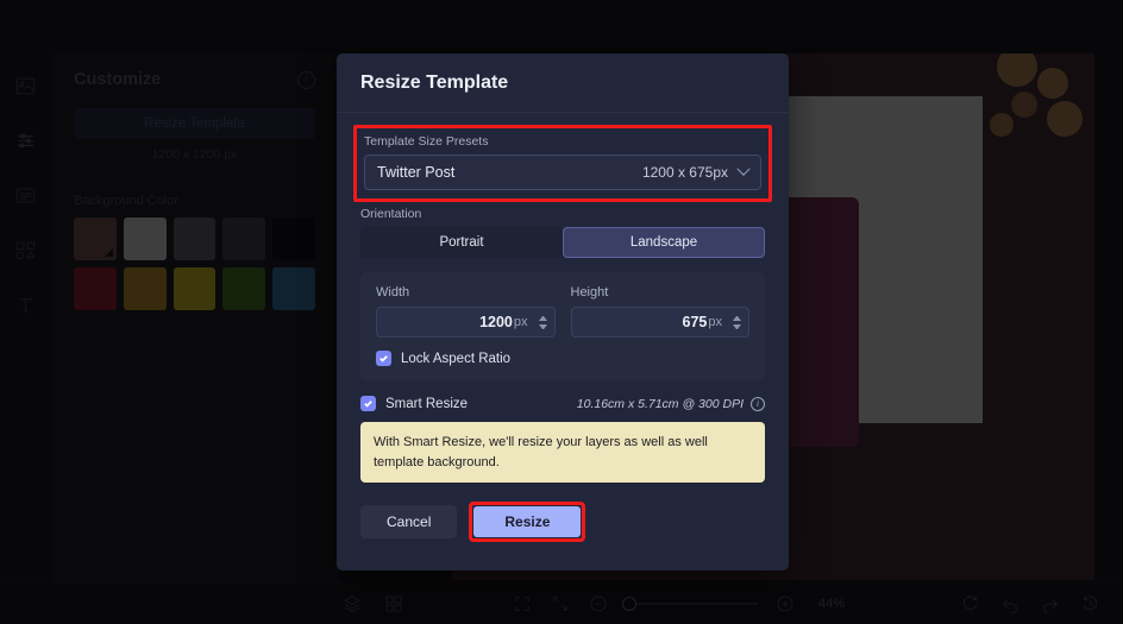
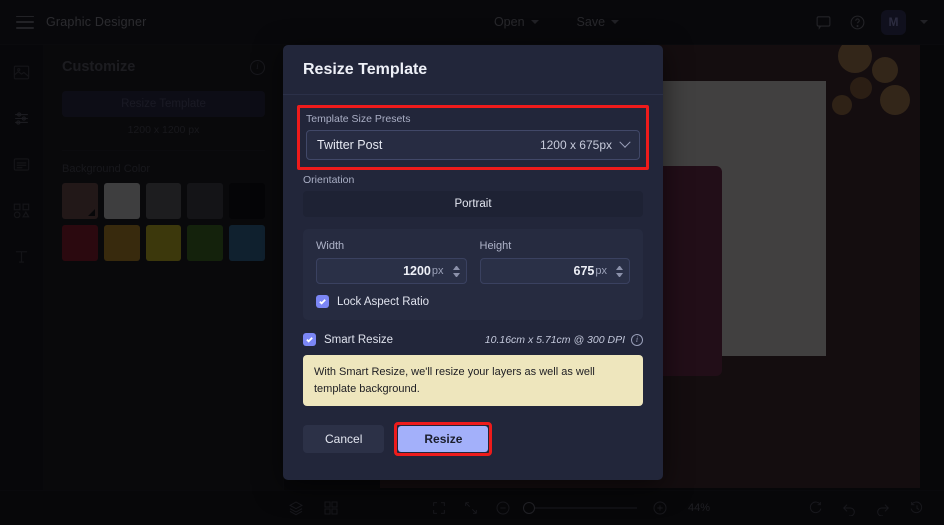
+ Graphic Designer
+ Open
+ Save
+ M
  Resize Template
  Template Size Presets
  Twitter Post
  1200 x 675px
  Orientation
  Portrait
- Landscape
  Width
  1200
  px
  Height
  675
  px
  Lock Aspect Ratio
  Smart Resize
  10.16cm x 5.71cm @ 300 DPI
  i
  With Smart Resize, we'll resize your layers as well as well template background.
  Cancel
  Resize
  44%
